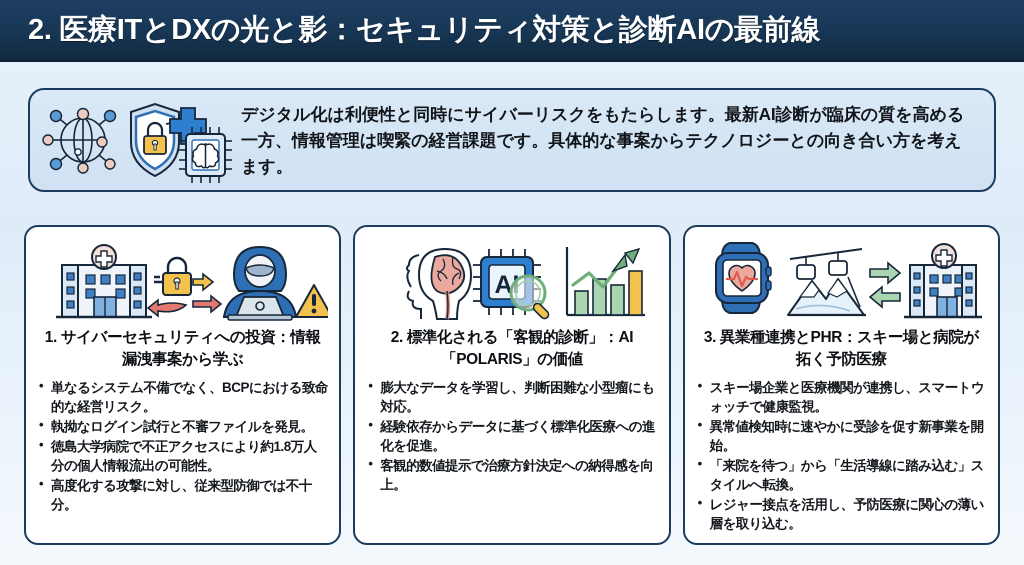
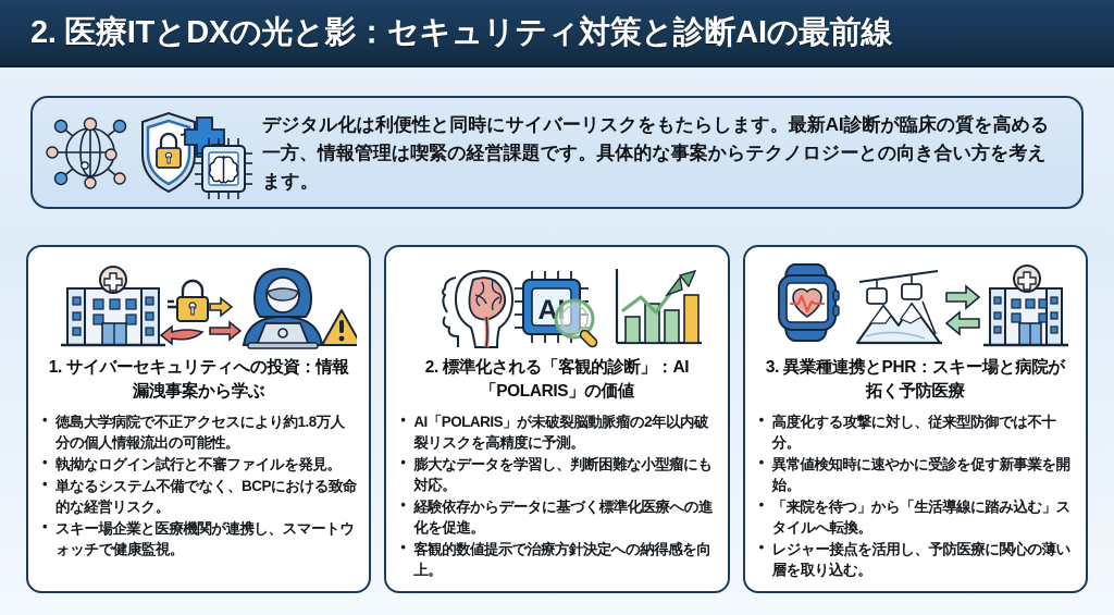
  2. 医療ITとDXの光と影：セキュリティ対策と診断AIの最前線
  デジタル化は利便性と同時にサイバーリスクをもたらします。最新AI診断が臨床の質を高める一方、情報管理は喫緊の経営課題です。具体的な事案からテクノロジーとの向き合い方を考えます。
  1. サイバーセキュリティへの投資：情報漏洩事案から学ぶ
- 単なるシステム不備でなく、BCPにおける致命的な経営リスク。
+ 徳島大学病院で不正アクセスにより約1.8万人分の個人情報流出の可能性。
  執拗なログイン試行と不審ファイルを発見。
- 徳島大学病院で不正アクセスにより約1.8万人分の個人情報流出の可能性。
+ 単なるシステム不備でなく、BCPにおける致命的な経営リスク。
- 高度化する攻撃に対し、従来型防御では不十分。
+ スキー場企業と医療機関が連携し、スマートウォッチで健康監視。
  AI
  2. 標準化される「客観的診断」：AI「POLARIS」の価値
+ AI「POLARIS」が未破裂脳動脈瘤の2年以内破裂リスクを高精度に予測。
  膨大なデータを学習し、判断困難な小型瘤にも対応。
  経験依存からデータに基づく標準化医療への進化を促進。
  客観的数値提示で治療方針決定への納得感を向上。
  3. 異業種連携とPHR：スキー場と病院が拓く予防医療
- スキー場企業と医療機関が連携し、スマートウォッチで健康監視。
+ 高度化する攻撃に対し、従来型防御では不十分。
  異常値検知時に速やかに受診を促す新事業を開始。
  「来院を待つ」から「生活導線に踏み込む」スタイルへ転換。
  レジャー接点を活用し、予防医療に関心の薄い層を取り込む。
